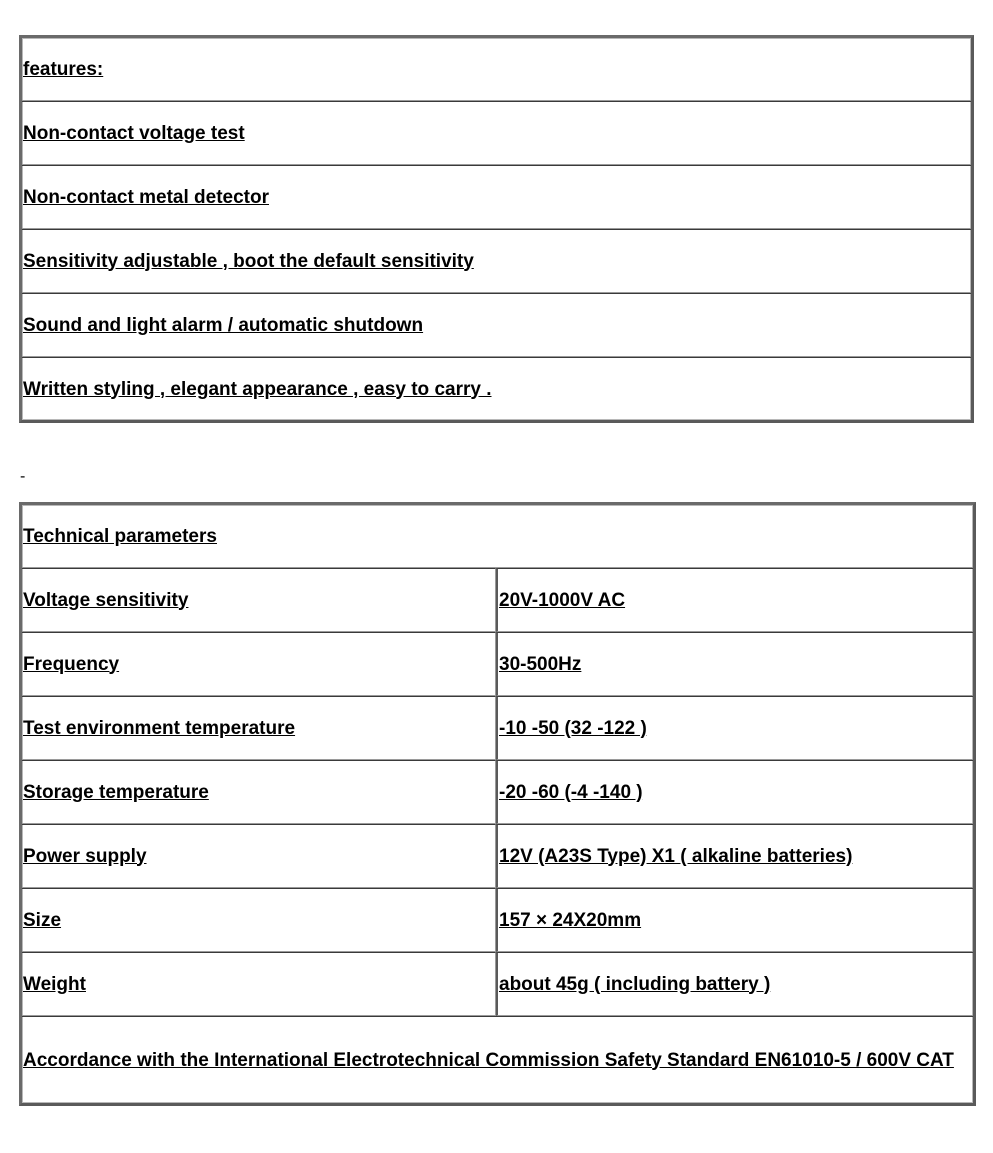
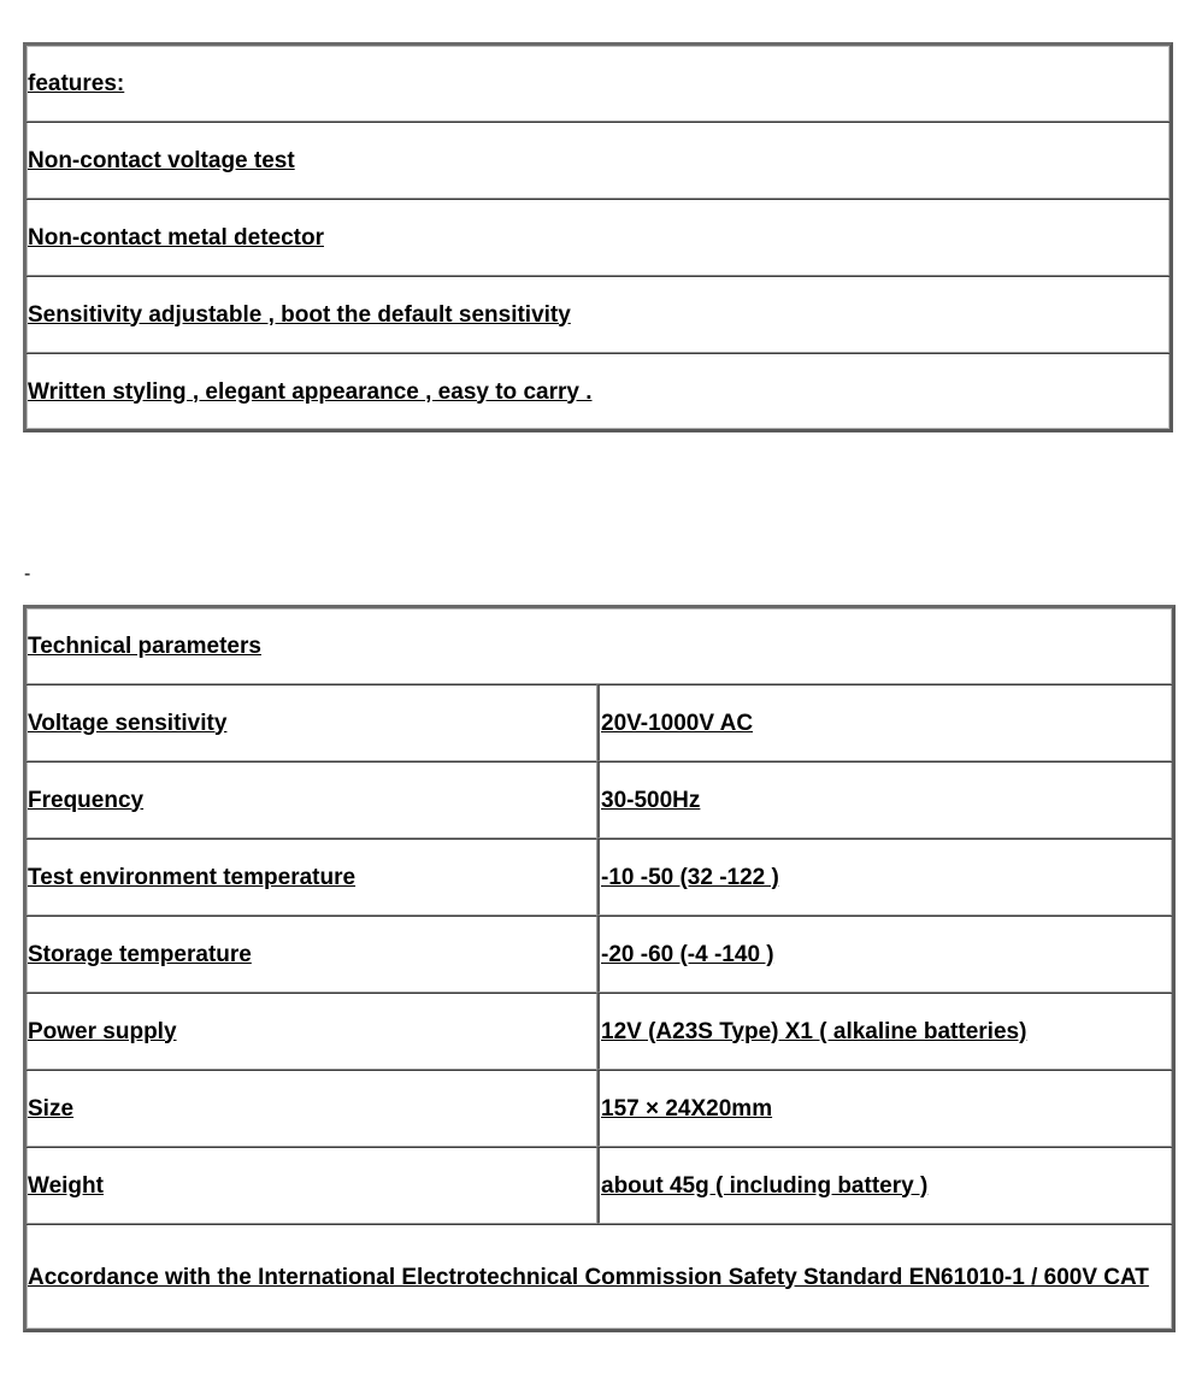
  features:
  Non-contact voltage test
  Non-contact metal detector
  Sensitivity adjustable , boot the default sensitivity
- Sound and light alarm / automatic shutdown
  Written styling , elegant appearance , easy to carry .
  -
  Technical parameters
  Voltage sensitivity	20V-1000V AC
  Frequency	30-500Hz
  Test environment temperature	-10 -50 (32 -122 )
  Storage temperature	-20 -60 (-4 -140 )
  Power supply	12V (A23S Type) X1 ( alkaline batteries)
  Size	157 × 24X20mm
  Weight	about 45g ( including battery )
- Accordance with the International Electrotechnical Commission Safety Standard EN61010-5 / 600V CAT
+ Accordance with the International Electrotechnical Commission Safety Standard EN61010-1 / 600V CAT
